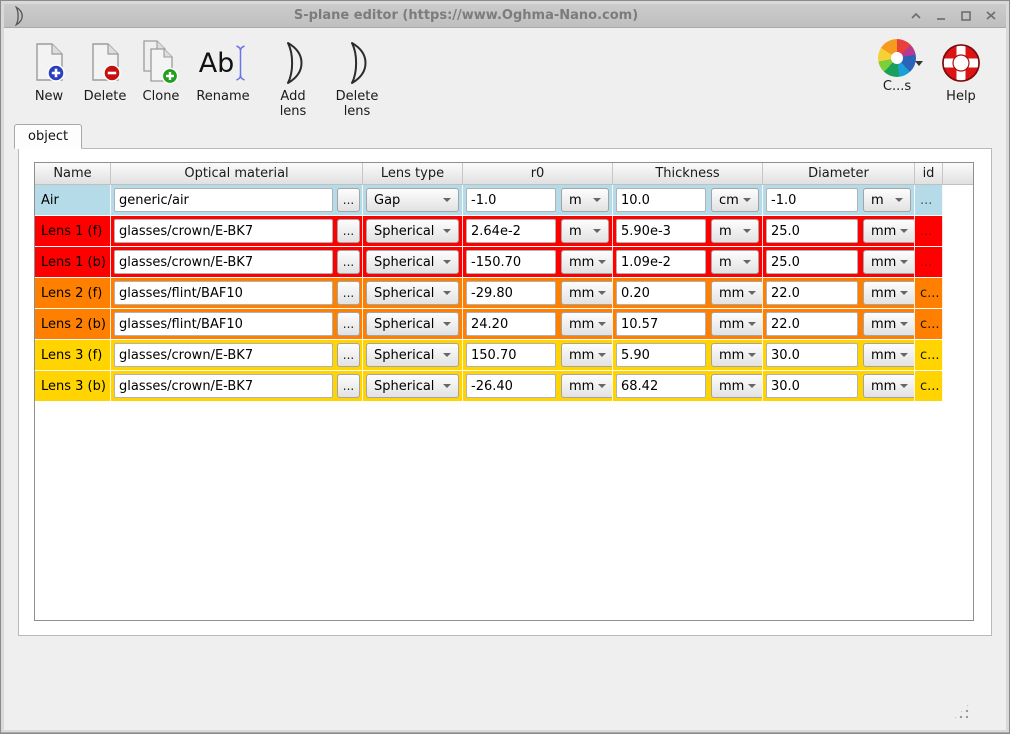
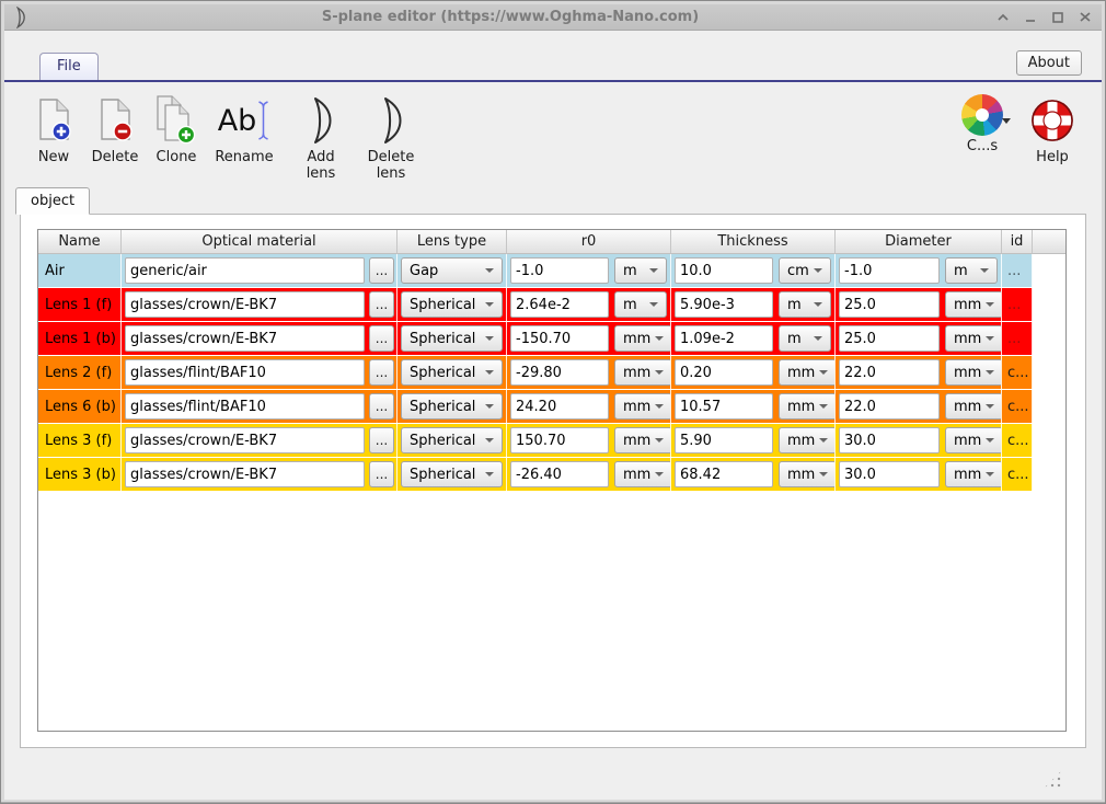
  S-plane editor (https://www.Oghma-Nano.com)
+ File
+ About
  New
  Delete
  Clone
  Ab
  Rename
  Add
  lens
  Delete
  lens
  C...s
  Help
  object
  Name
  Optical material
  Lens type
  r0
  Thickness
  Diameter
  id
  Air
  generic/air
  ...
  Gap
  -1.0
  m
  10.0
  cm
  -1.0
  m
  ...
  Lens 1 (f)
  glasses/crown/E-BK7
  ...
  Spherical
  2.64e-2
  m
  5.90e-3
  m
  25.0
  mm
  ...
  Lens 1 (b)
  glasses/crown/E-BK7
  ...
  Spherical
  -150.70
  mm
  1.09e-2
  m
  25.0
  mm
  ...
  Lens 2 (f)
  glasses/flint/BAF10
  ...
  Spherical
  -29.80
  mm
  0.20
  mm
  22.0
  mm
  c...
- Lens 2 (b)
+ Lens 6 (b)
  glasses/flint/BAF10
  ...
  Spherical
  24.20
  mm
  10.57
  mm
  22.0
  mm
  c...
  Lens 3 (f)
  glasses/crown/E-BK7
  ...
  Spherical
  150.70
  mm
  5.90
  mm
  30.0
  mm
  c...
  Lens 3 (b)
  glasses/crown/E-BK7
  ...
  Spherical
  -26.40
  mm
  68.42
  mm
  30.0
  mm
  c...
